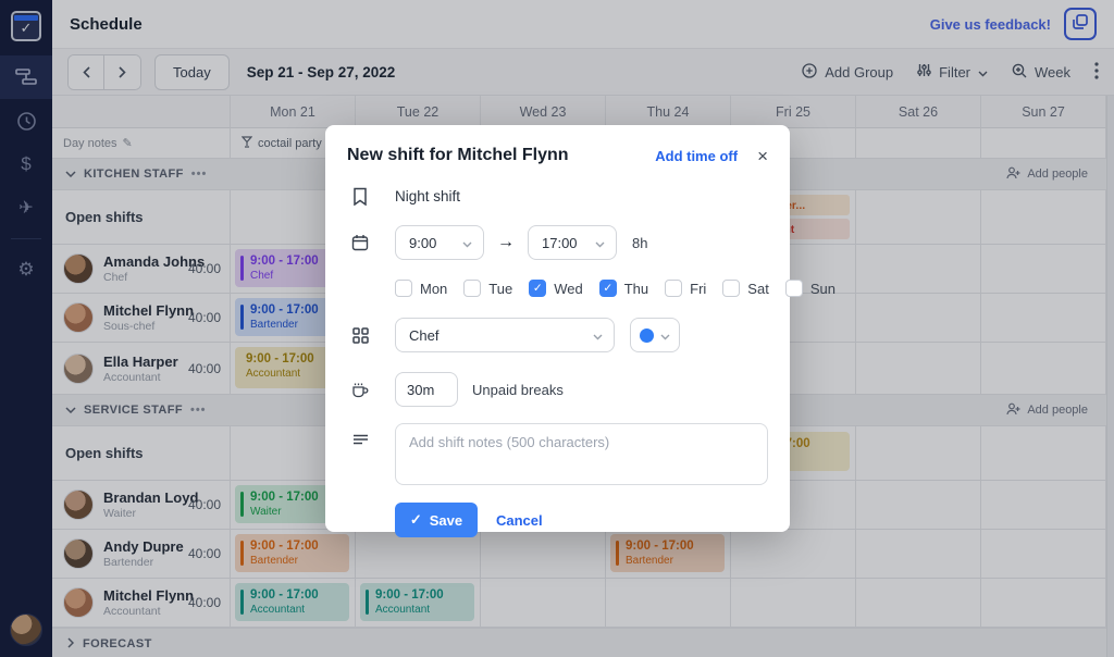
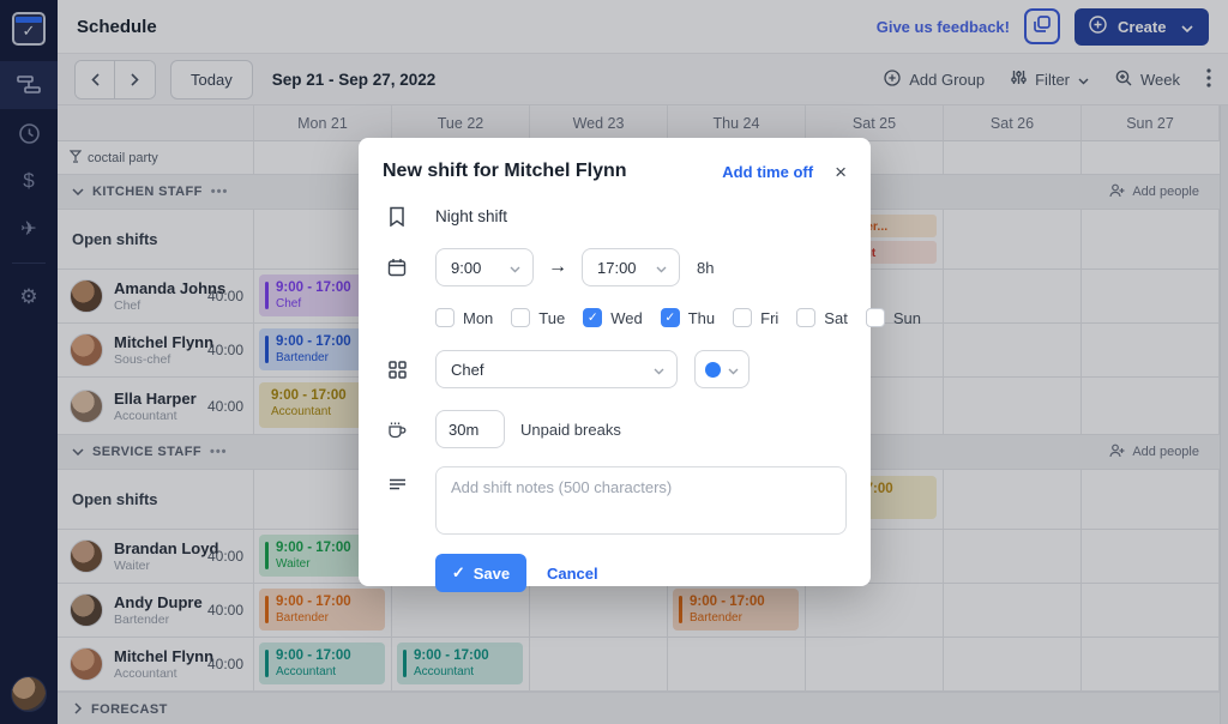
  ✓
  $
  ✈
  ⚙
  Schedule
  Give us feedback!
+ Create
  Today
  Sep 21 - Sep 27, 2022
  Add Group
  Filter
  Week
  Mon 21
  Tue 22
  Wed 23
  Thu 24
- Fri 25
+ Sat 25
  Sat 26
  Sun 27
- Day notes
- ✎
  coctail party
  KITCHEN STAFF
  •••
  Add people
  Open shifts
  Amanda Jo
  Chef
  40:00
  9:00 - 17:00
  Chef
  Mitchel Fly
  Sous-chef
  40:00
  9:00 - 17:00
  Bartender
  Ella Harper
  Accountant
  40:00
  9:00 - 17:00
  Accountant
  SERVICE STAFF
  •••
  Add people
  Open shifts
  Brandan Lo
  Waiter
  40:00
  9:00 - 17:00
  Waiter
  Andy Dupr
  Bartender
  40:00
  9:00 - 17:00
  Bartender
  9:00 - 17:00
  Bartender
  Mitchel Fly
  Accountant
  40:00
  9:00 - 17:00
  Accountant
  9:00 - 17:00
  Accountant
  FORECAST
  New shift for Mitchel Flynn
  Add time off
  ×
  Night shift
  9:00
  →
  17:00
  8h
  Mon
  Tue
  ✓
  Wed
  ✓
  Thu
  Fri
  Sat
  Sun
  Chef
  30m
  Unpaid breaks
  Add shift notes (500 characters)
  ✓
  Save
  Cancel
